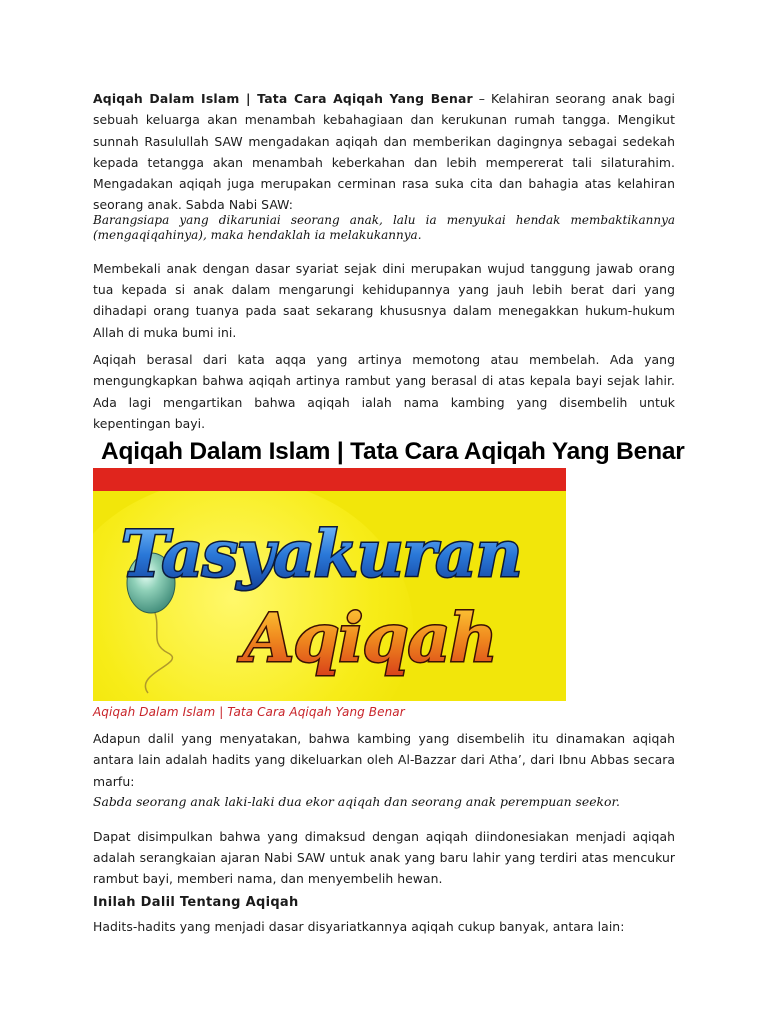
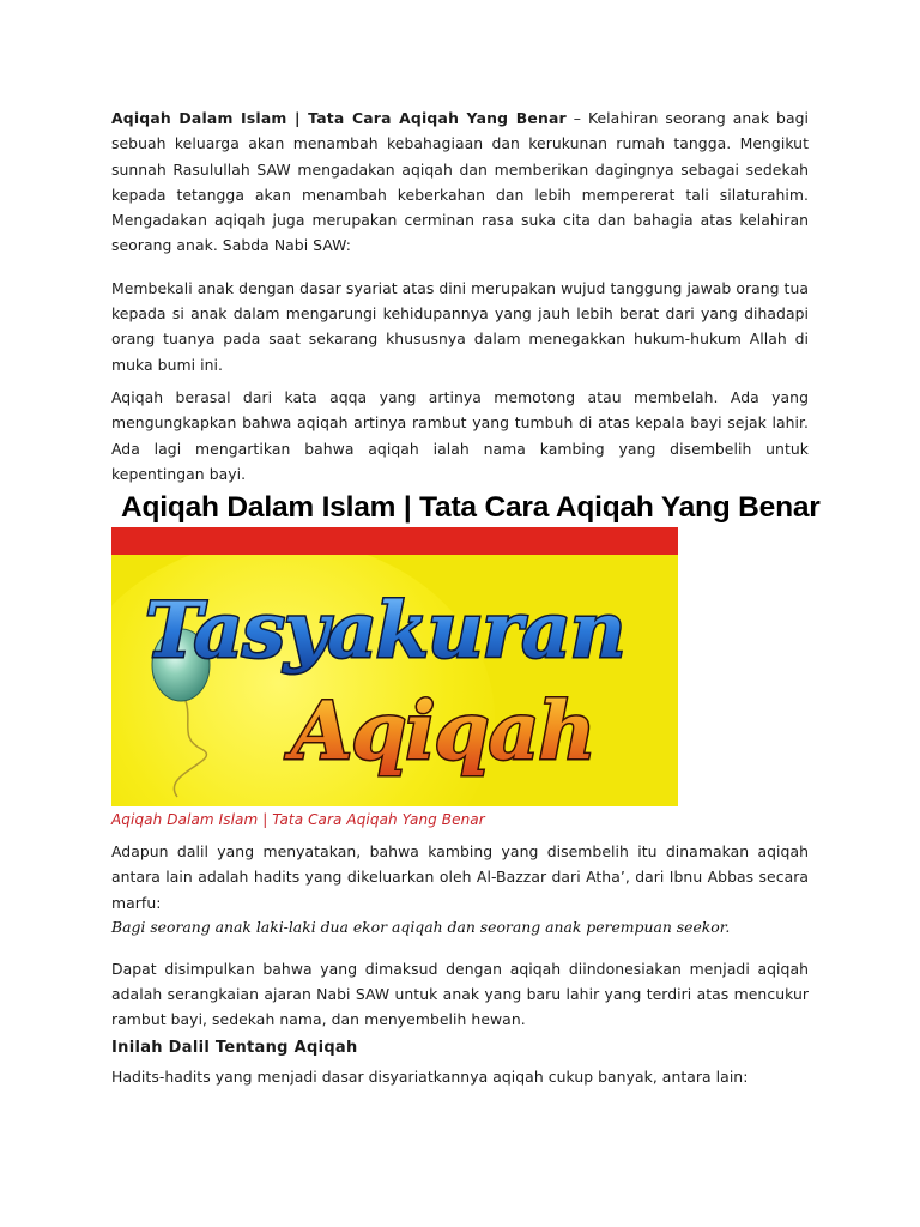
  Aqiqah Dalam Islam | Tata Cara Aqiqah Yang Benar – Kelahiran seorang anak bagi sebuah keluarga akan menambah kebahagiaan dan kerukunan rumah tangga. Mengikut sunnah Rasulullah SAW mengadakan aqiqah dan memberikan dagingnya sebagai sedekah kepada tetangga akan menambah keberkahan dan lebih mempererat tali silaturahim. Mengadakan aqiqah juga merupakan cerminan rasa suka cita dan bahagia atas kelahiran seorang anak. Sabda Nabi SAW:
- Barangsiapa yang dikaruniai seorang anak, lalu ia menyukai hendak membaktikannya (mengaqiqahinya), maka hendaklah ia melakukannya.
- Membekali anak dengan dasar syariat sejak dini merupakan wujud tanggung jawab orang tua kepada si anak dalam mengarungi kehidupannya yang jauh lebih berat dari yang dihadapi orang tuanya pada saat sekarang khususnya dalam menegakkan hukum-hukum Allah di muka bumi ini.
+ Membekali anak dengan dasar syariat atas dini merupakan wujud tanggung jawab orang tua kepada si anak dalam mengarungi kehidupannya yang jauh lebih berat dari yang dihadapi orang tuanya pada saat sekarang khususnya dalam menegakkan hukum-hukum Allah di muka bumi ini.
- Aqiqah berasal dari kata aqqa yang artinya memotong atau membelah. Ada yang mengungkapkan bahwa aqiqah artinya rambut yang berasal di atas kepala bayi sejak lahir. Ada lagi mengartikan bahwa aqiqah ialah nama kambing yang disembelih untuk kepentingan bayi.
+ Aqiqah berasal dari kata aqqa yang artinya memotong atau membelah. Ada yang mengungkapkan bahwa aqiqah artinya rambut yang tumbuh di atas kepala bayi sejak lahir. Ada lagi mengartikan bahwa aqiqah ialah nama kambing yang disembelih untuk kepentingan bayi.
  Aqiqah Dalam Islam | Tata Cara Aqiqah Yang Benar
  Tasyakuran
  Aqiqah
  Aqiqah Dalam Islam | Tata Cara Aqiqah Yang Benar
  Adapun dalil yang menyatakan, bahwa kambing yang disembelih itu dinamakan aqiqah antara lain adalah hadits yang dikeluarkan oleh Al-Bazzar dari Atha’, dari Ibnu Abbas secara marfu:
- Sabda seorang anak laki-laki dua ekor aqiqah dan seorang anak perempuan seekor.
+ Bagi seorang anak laki-laki dua ekor aqiqah dan seorang anak perempuan seekor.
- Dapat disimpulkan bahwa yang dimaksud dengan aqiqah diindonesiakan menjadi aqiqah adalah serangkaian ajaran Nabi SAW untuk anak yang baru lahir yang terdiri atas mencukur rambut bayi, memberi nama, dan menyembelih hewan.
+ Dapat disimpulkan bahwa yang dimaksud dengan aqiqah diindonesiakan menjadi aqiqah adalah serangkaian ajaran Nabi SAW untuk anak yang baru lahir yang terdiri atas mencukur rambut bayi, sedekah nama, dan menyembelih hewan.
  Inilah Dalil Tentang Aqiqah
  Hadits-hadits yang menjadi dasar disyariatkannya aqiqah cukup banyak, antara lain:
